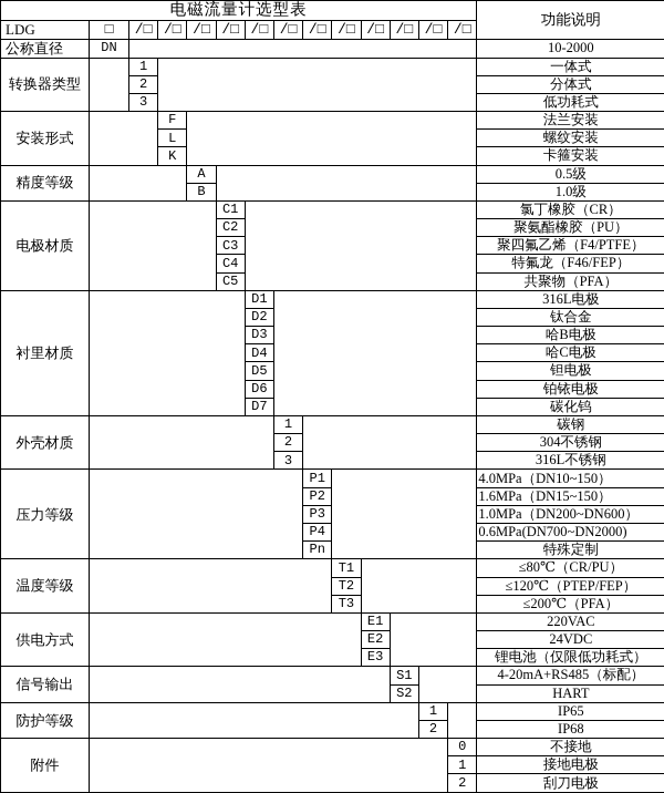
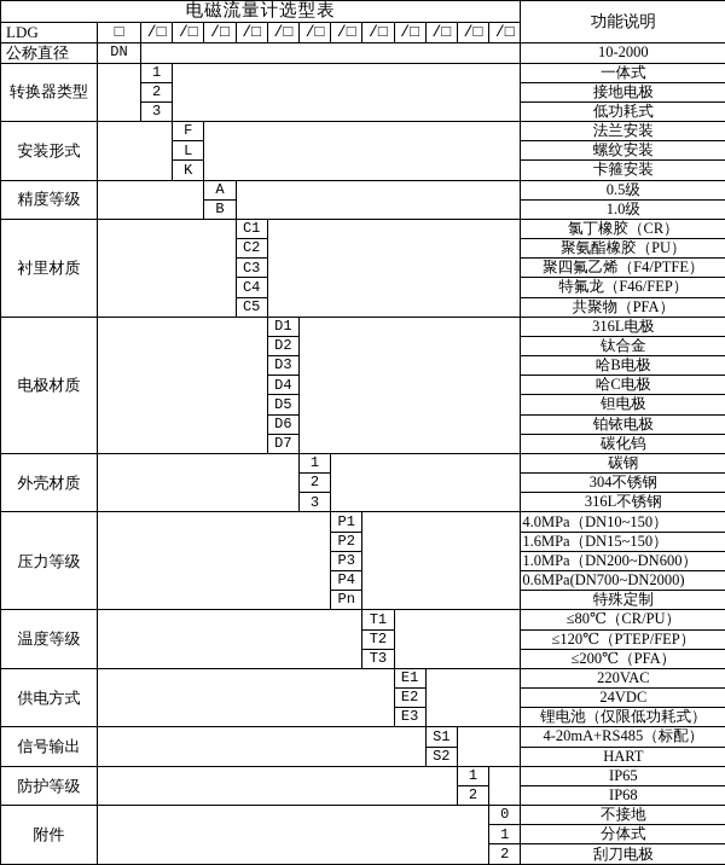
  电磁流量计选型表	功能说明
  LDG	□	/□	/□	/□	/□	/□	/□	/□	/□	/□	/□	/□	/□
  公称直径	DN		10-2000
  转换器类型		1		一体式
- 2	分体式
+ 2	接地电极
  3	低功耗式
  安装形式		F		法兰安装
  L	螺纹安装
  K	卡箍安装
  精度等级		A		0.5级
  B	1.0级
- 电极材质		C1		氯丁橡胶（CR）
+ 衬里材质		C1		氯丁橡胶（CR）
  C2	聚氨酯橡胶（PU）
  C3	聚四氟乙烯（F4/PTFE）
  C4	特氟龙（F46/FEP）
  C5	共聚物（PFA）
- 衬里材质		D1		316L电极
+ 电极材质		D1		316L电极
  D2	钛合金
  D3	哈B电极
  D4	哈C电极
  D5	钽电极
  D6	铂铱电极
  D7	碳化钨
  外壳材质		1		碳钢
  2	304不锈钢
  3	316L不锈钢
  压力等级		P1		4.0MPa（DN10~150）
  P2	1.6MPa（DN15~150）
  P3	1.0MPa（DN200~DN600）
  P4	0.6MPa(DN700~DN2000)
  Pn	特殊定制
  温度等级		T1		≤80℃（CR/PU）
  T2	≤120℃（PTEP/FEP）
  T3	≤200℃（PFA）
  供电方式		E1		220VAC
  E2	24VDC
  E3	锂电池（仅限低功耗式）
  信号输出		S1		4-20mA+RS485（标配）
  S2	HART
  防护等级		1		IP65
  2	IP68
  附件		0	不接地
- 1	接地电极
+ 1	分体式
  2	刮刀电极
